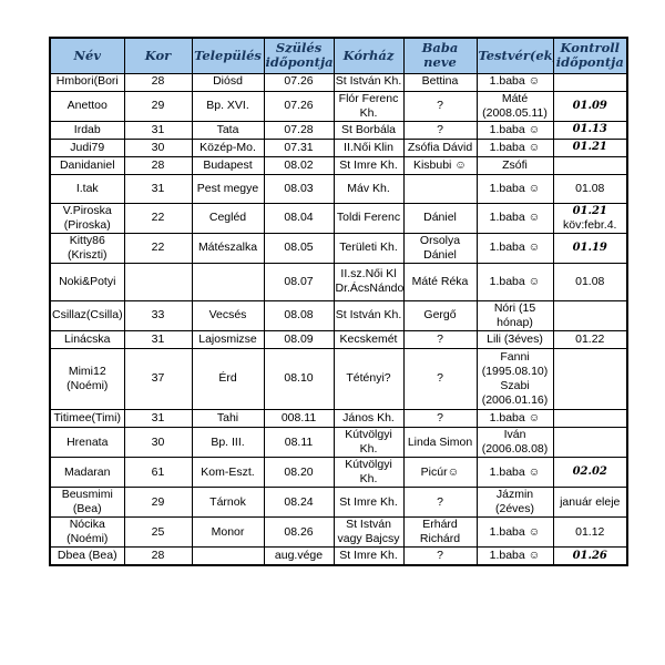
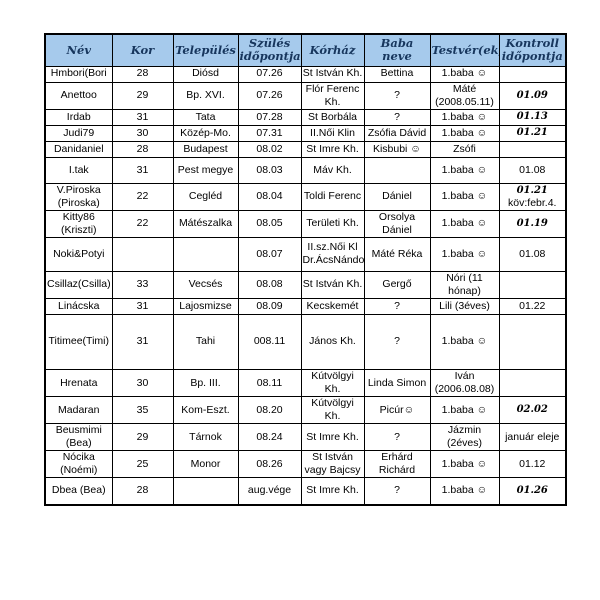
  Név	Kor	Település	Szülés időpontja	Kórház	Baba neve	Testvér(ek	Kontroll időpontja
  Hmbori(Bori	28	Diósd	07.26	St István Kh.	Bettina	1.baba ☺
  Anettoo	29	Bp. XVI.	07.26	Flór Ferenc Kh.	?	Máté (2008.05.11)	01.09
  Irdab	31	Tata	07.28	St Borbála	?	1.baba ☺	01.13
  Judi79	30	Közép-Mo.	07.31	II.Női Klin	Zsófia Dávid	1.baba ☺	01.21
  Danidaniel	28	Budapest	08.02	St Imre Kh.	Kisbubi ☺	Zsófi
  I.tak	31	Pest megye	08.03	Máv Kh.		1.baba ☺	01.08
  V.Piroska (Piroska)	22	Cegléd	08.04	Toldi Ferenc	Dániel	1.baba ☺	01.21köv:febr.4.
  Kitty86 (Kriszti)	22	Mátészalka	08.05	Területi Kh.	Orsolya Dániel	1.baba ☺	01.19
  Noki&Potyi			08.07	II.sz.Női Kl Dr.ÁcsNándo	Máté Réka	1.baba ☺	01.08
- Csillaz(Csilla)	33	Vecsés	08.08	St István Kh.	Gergő	Nóri (15 hónap)
+ Csillaz(Csilla)	33	Vecsés	08.08	St István Kh.	Gergő	Nóri (11 hónap)
  Linácska	31	Lajosmizse	08.09	Kecskemét	?	Lili (3éves)	01.22
- Mimi12 (Noémi)	37	Érd	08.10	Tétényi?	?	Fanni (1995.08.10) Szabi (2006.01.16)
  Titimee(Timi)	31	Tahi	008.11	János Kh.	?	1.baba ☺
  Hrenata	30	Bp. III.	08.11	Kútvölgyi Kh.	Linda Simon	Iván (2006.08.08)
- Madaran	61	Kom-Eszt.	08.20	Kútvölgyi Kh.	Picúr☺	1.baba ☺	02.02
+ Madaran	35	Kom-Eszt.	08.20	Kútvölgyi Kh.	Picúr☺	1.baba ☺	02.02
  Beusmimi (Bea)	29	Tárnok	08.24	St Imre Kh.	?	Jázmin (2éves)	január eleje
  Nócika (Noémi)	25	Monor	08.26	St István vagy Bajcsy	Erhárd Richárd	1.baba ☺	01.12
  Dbea (Bea)	28		aug.vége	St Imre Kh.	?	1.baba ☺	01.26
